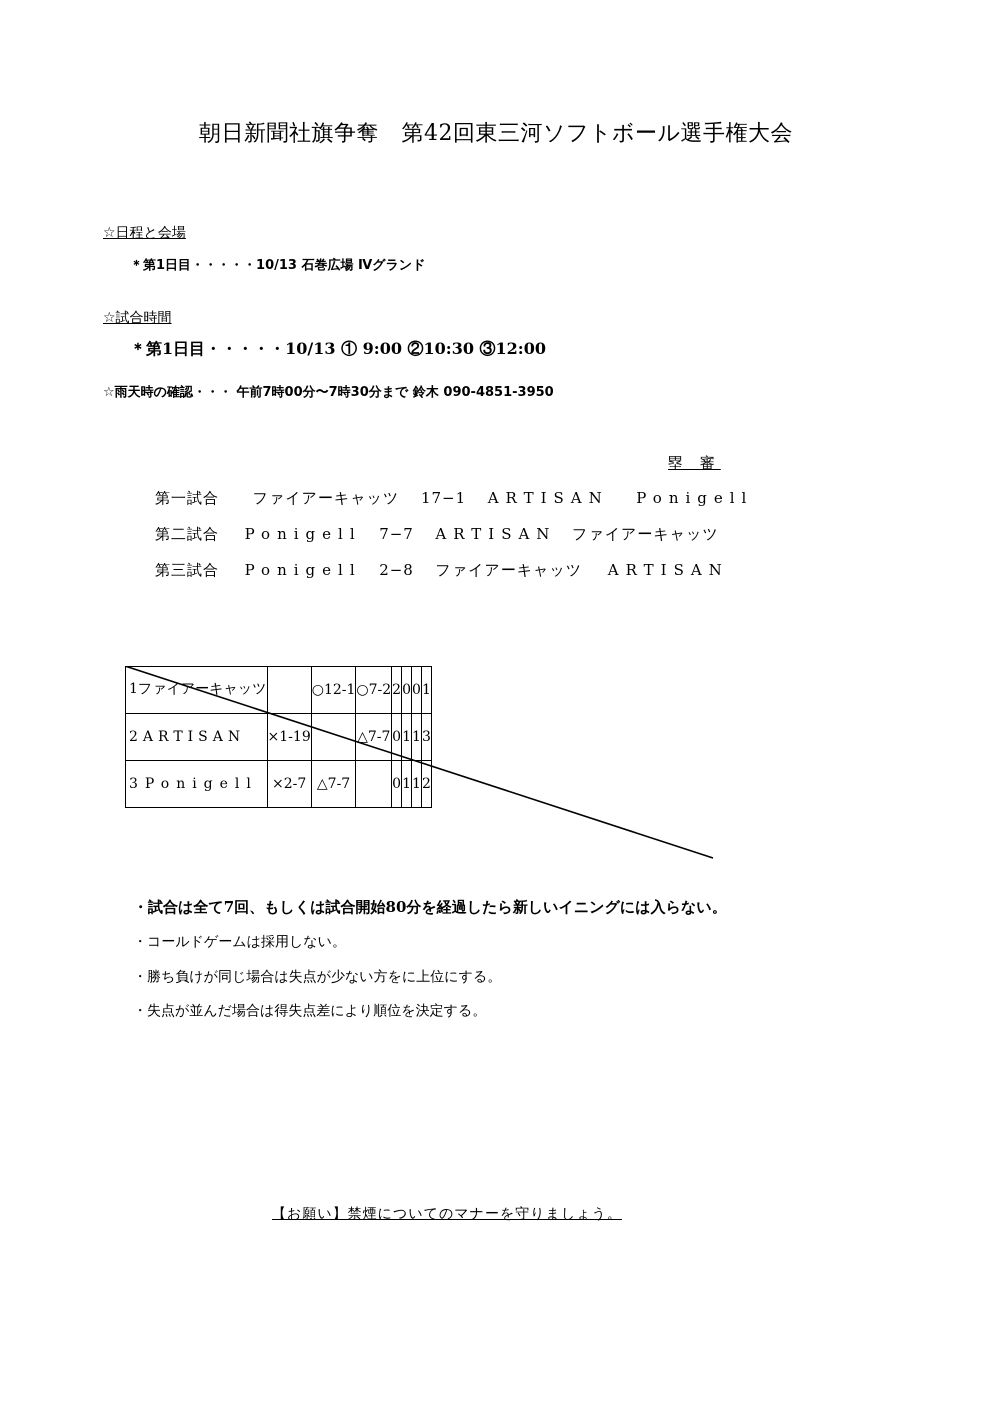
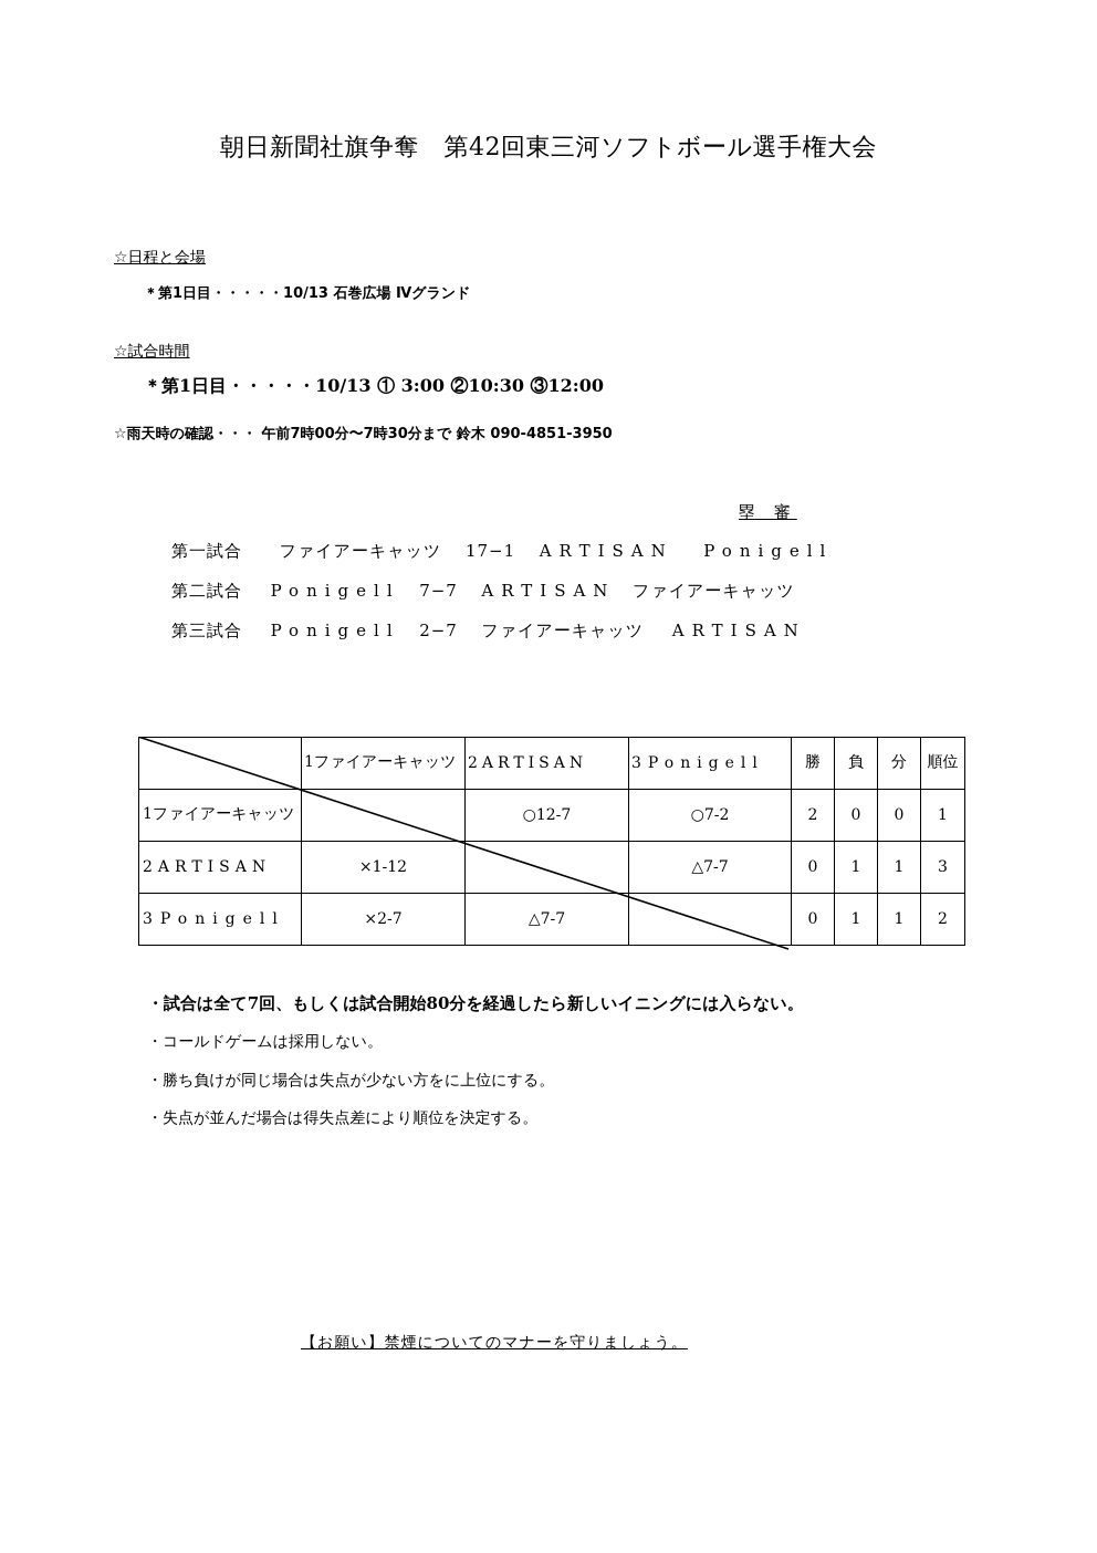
  朝日新聞社旗争奪 第42回東三河ソフトボール選手権大会
  ☆日程と会場
  ＊第1日目・・・・・10/13 石巻広場 Ⅳグランド
  ☆試合時間
- ＊第1日目・・・・・10/13 ① 9:00 ②10:30 ③12:00
+ ＊第1日目・・・・・10/13 ① 3:00 ②10:30 ③12:00
  ☆雨天時の確認・・・ 午前7時00分〜7時30分まで 鈴木 090-4851-3950
  塁 審
  第一試合 ファイアーキャッツ 17−1 ARTISAN Ponigell
  第二試合 Ponigell 7−7 ARTISAN ファイアーキャッツ
- 第三試合 Ponigell 2−8 ファイアーキャッツ ARTISAN
+ 第三試合 Ponigell 2−7 ファイアーキャッツ ARTISAN
+ 	1ファイアーキャッツ	2ARTISAN	3Ponigell	勝	負	分	順位
- 1ファイアーキャッツ		○12-1	○7-2	2	0	0	1
+ 1ファイアーキャッツ		○12-7	○7-2	2	0	0	1
- 2ARTISAN	×1-19		△7-7	0	1	1	3
+ 2ARTISAN	×1-12		△7-7	0	1	1	3
  3Ponigell	×2-7	△7-7		0	1	1	2
  ・試合は全て7回、もしくは試合開始80分を経過したら新しいイニングには入らない。
  ・コールドゲームは採用しない。
  ・勝ち負けが同じ場合は失点が少ない方をに上位にする。
  ・失点が並んだ場合は得失点差により順位を決定する。
  【お願い】禁煙についてのマナーを守りましょう。
